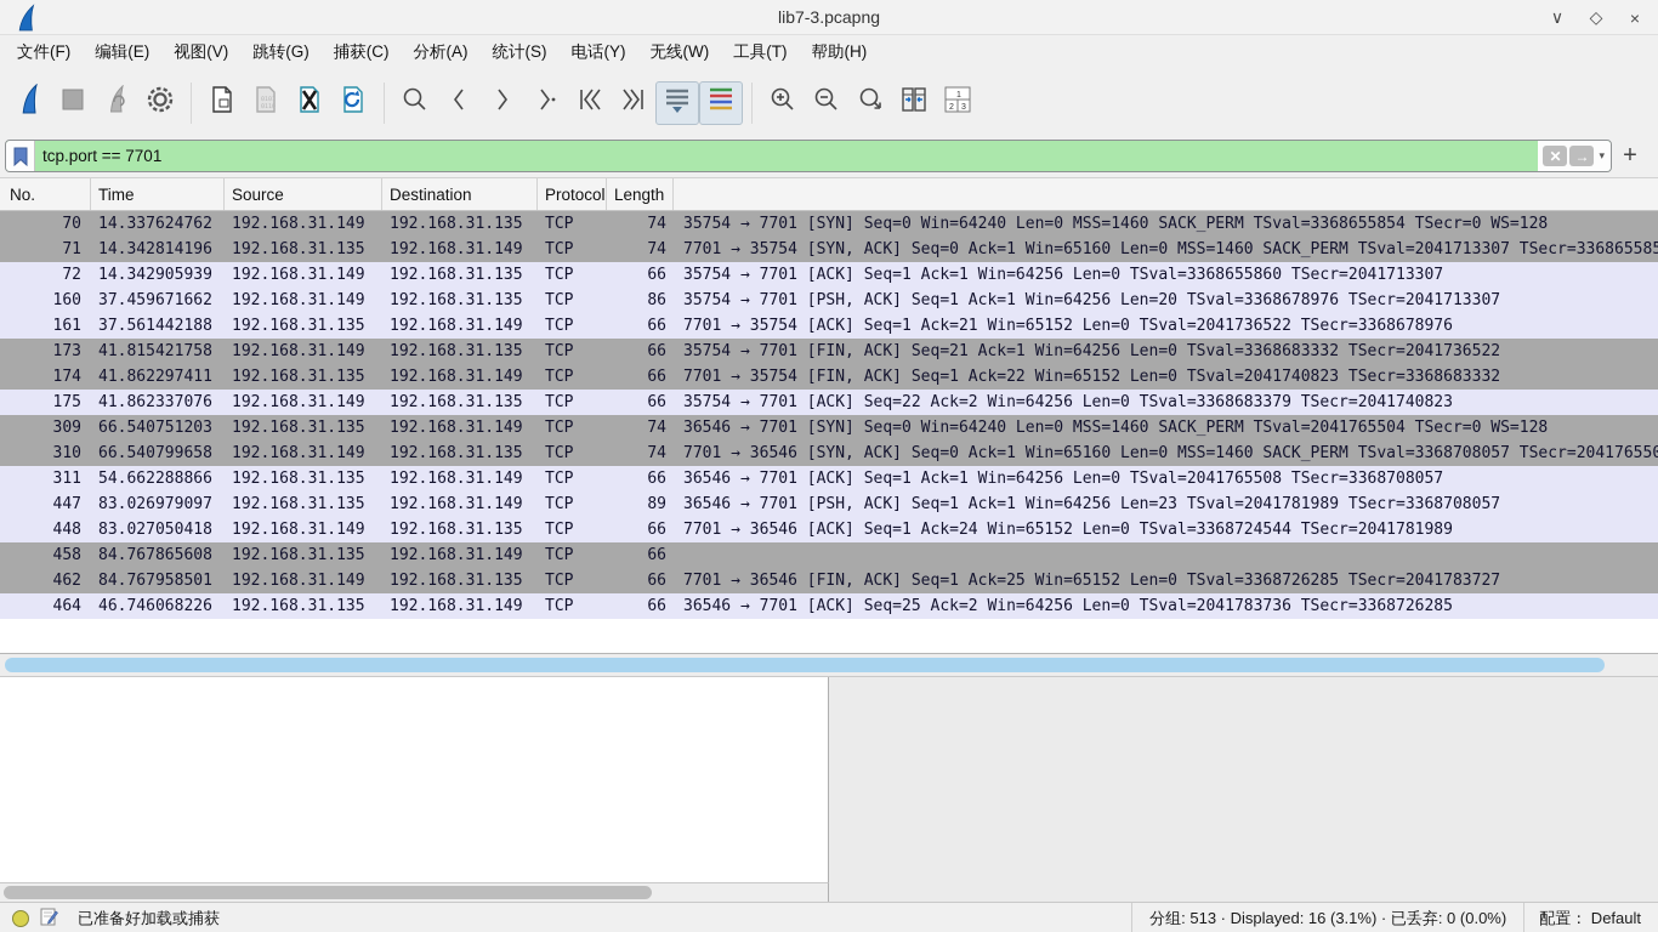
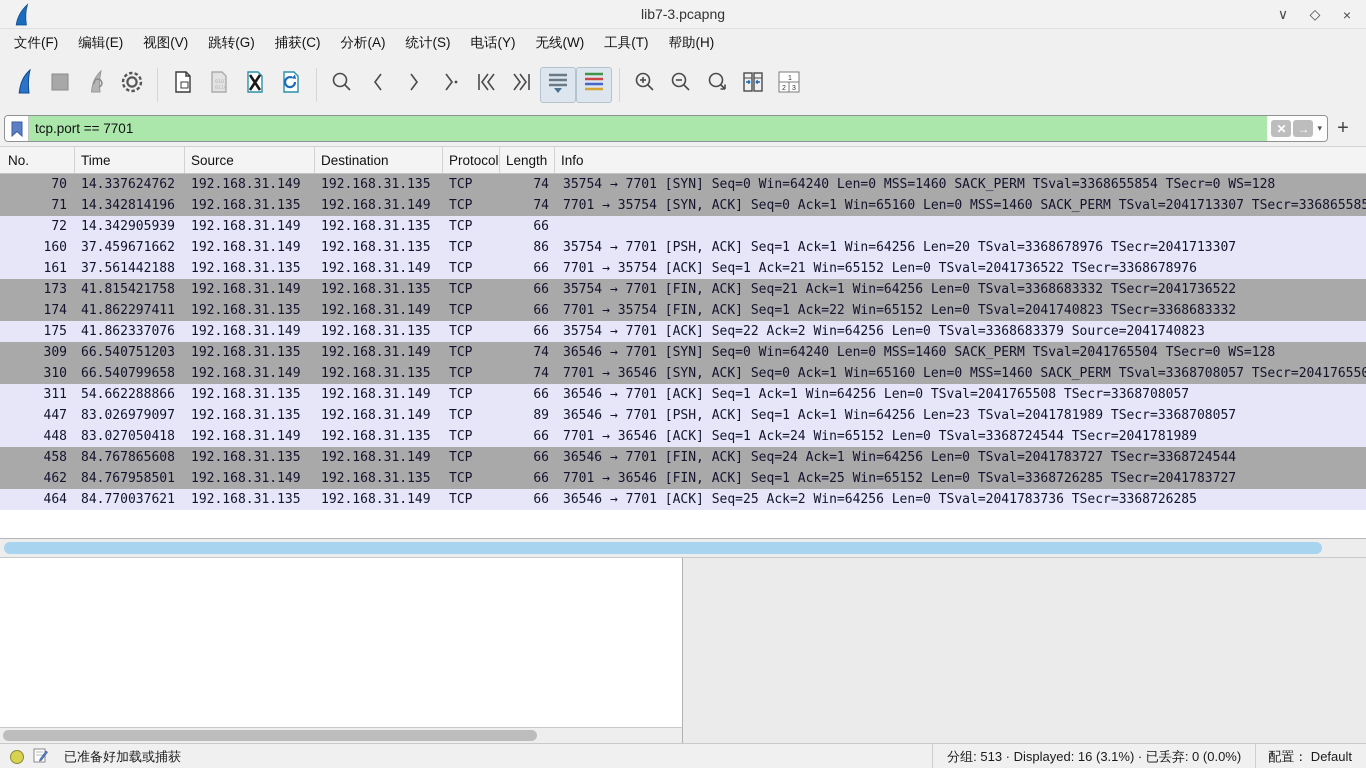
  lib7-3.pcapng
  ∨
  ◇
  ×
  文件(F)
  编辑(E)
  视图(V)
  跳转(G)
  捕获(C)
  分析(A)
  统计(S)
  电话(Y)
  无线(W)
  工具(T)
  帮助(H)
  tcp.port == 7701
  ✕
  →
  ▾
  +
  No.
  Time
  Source
  Destination
  Protocol
  Length
+ Info
  70
  14.337624762
  192.168.31.149
  192.168.31.135
  TCP
  74
  35754 → 7701 [SYN] Seq=0 Win=64240 Len=0 MSS=1460 SACK_PERM TSval=3368655854 TSecr=0 WS=128
  71
  14.342814196
  192.168.31.135
  192.168.31.149
  TCP
  74
  7701 → 35754 [SYN, ACK] Seq=0 Ack=1 Win=65160 Len=0 MSS=1460 SACK_PERM TSval=2041713307 TSecr=336865585
  72
  14.342905939
  192.168.31.149
  192.168.31.135
  TCP
  66
- 35754 → 7701 [ACK] Seq=1 Ack=1 Win=64256 Len=0 TSval=3368655860 TSecr=2041713307
  160
  37.459671662
  192.168.31.149
  192.168.31.135
  TCP
  86
  35754 → 7701 [PSH, ACK] Seq=1 Ack=1 Win=64256 Len=20 TSval=3368678976 TSecr=2041713307
  161
  37.561442188
  192.168.31.135
  192.168.31.149
  TCP
  66
  7701 → 35754 [ACK] Seq=1 Ack=21 Win=65152 Len=0 TSval=2041736522 TSecr=3368678976
  173
  41.815421758
  192.168.31.149
  192.168.31.135
  TCP
  66
  35754 → 7701 [FIN, ACK] Seq=21 Ack=1 Win=64256 Len=0 TSval=3368683332 TSecr=2041736522
  174
  41.862297411
  192.168.31.135
  192.168.31.149
  TCP
  66
  7701 → 35754 [FIN, ACK] Seq=1 Ack=22 Win=65152 Len=0 TSval=2041740823 TSecr=3368683332
  175
  41.862337076
  192.168.31.149
  192.168.31.135
  TCP
  66
- 35754 → 7701 [ACK] Seq=22 Ack=2 Win=64256 Len=0 TSval=3368683379 TSecr=2041740823
+ 35754 → 7701 [ACK] Seq=22 Ack=2 Win=64256 Len=0 TSval=3368683379 Source=2041740823
  309
  66.540751203
  192.168.31.135
  192.168.31.149
  TCP
  74
  36546 → 7701 [SYN] Seq=0 Win=64240 Len=0 MSS=1460 SACK_PERM TSval=2041765504 TSecr=0 WS=128
  310
  66.540799658
  192.168.31.149
  192.168.31.135
  TCP
  74
  7701 → 36546 [SYN, ACK] Seq=0 Ack=1 Win=65160 Len=0 MSS=1460 SACK_PERM TSval=3368708057 TSecr=204176550
  311
  54.662288866
  192.168.31.135
  192.168.31.149
  TCP
  66
  36546 → 7701 [ACK] Seq=1 Ack=1 Win=64256 Len=0 TSval=2041765508 TSecr=3368708057
  447
  83.026979097
  192.168.31.135
  192.168.31.149
  TCP
  89
  36546 → 7701 [PSH, ACK] Seq=1 Ack=1 Win=64256 Len=23 TSval=2041781989 TSecr=3368708057
  448
  83.027050418
  192.168.31.149
  192.168.31.135
  TCP
  66
  7701 → 36546 [ACK] Seq=1 Ack=24 Win=65152 Len=0 TSval=3368724544 TSecr=2041781989
  458
  84.767865608
  192.168.31.135
  192.168.31.149
  TCP
  66
+ 36546 → 7701 [FIN, ACK] Seq=24 Ack=1 Win=64256 Len=0 TSval=2041783727 TSecr=3368724544
  462
  84.767958501
  192.168.31.149
  192.168.31.135
  TCP
  66
  7701 → 36546 [FIN, ACK] Seq=1 Ack=25 Win=65152 Len=0 TSval=3368726285 TSecr=2041783727
  464
- 46.746068226
+ 84.770037621
  192.168.31.135
  192.168.31.149
  TCP
  66
  36546 → 7701 [ACK] Seq=25 Ack=2 Win=64256 Len=0 TSval=2041783736 TSecr=3368726285
  已准备好加载或捕获
  分组: 513 · Displayed: 16 (3.1%) · 已丢弃: 0 (0.0%)
  配置： Default
